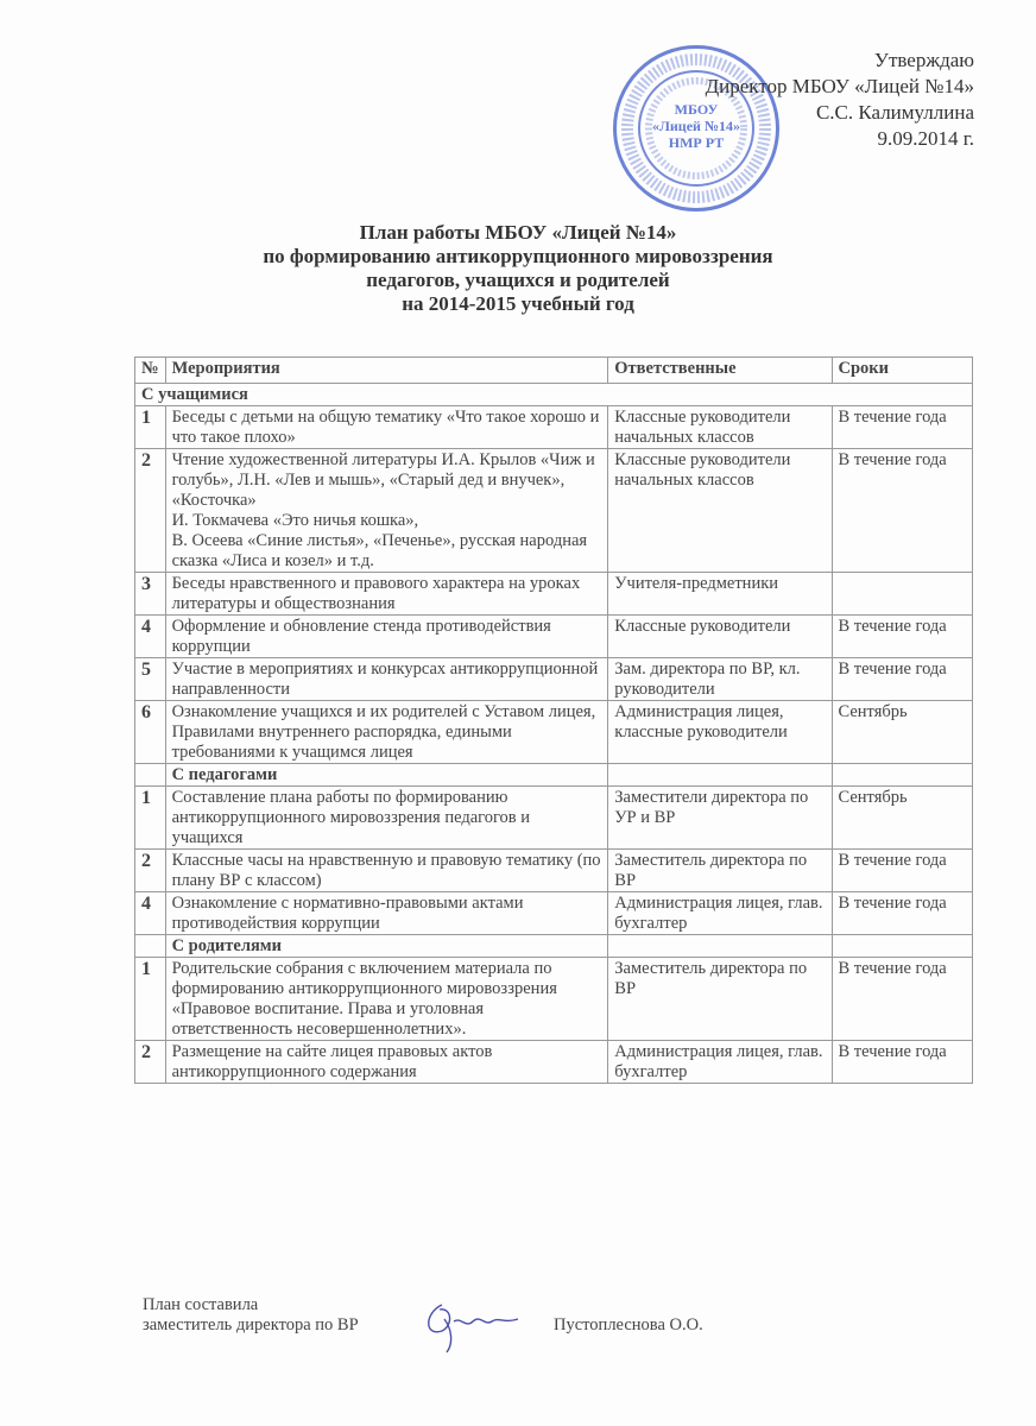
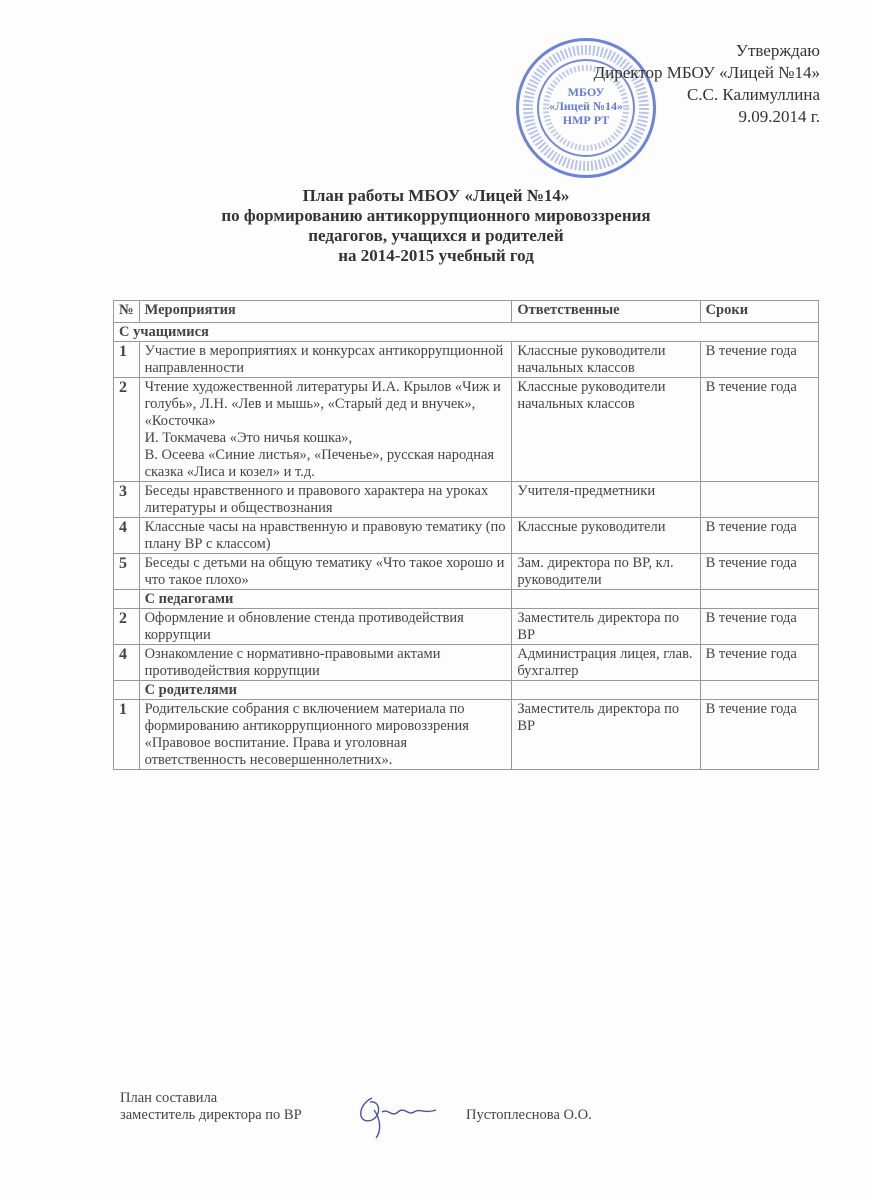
  МБОУ
  «Лицей №14»
  НМР РТ
  Утверждаю
  Директор МБОУ «Лицей №14»
  С.С. Калимуллина
  9.09.2014 г.
  План работы МБОУ «Лицей №14»
  по формированию антикоррупционного мировоззрения
  педагогов, учащихся и родителей
  на 2014-2015 учебный год
  №	Мероприятия	Ответственные	Сроки
  С учащимися
- 1	Беседы с детьми на общую тематику «Что такое хорошо и что такое плохо»	Классные руководители начальных классов	В течение года
+ 1	Участие в мероприятиях и конкурсах антикоррупционной направленности	Классные руководители начальных классов	В течение года
  2	Чтение художественной литературы И.А. Крылов «Чиж и голубь», Л.Н. «Лев и мышь», «Старый дед и внучек», «Косточка» И. Токмачева «Это ничья кошка», В. Осеева «Синие листья», «Печенье», русская народная сказка «Лиса и козел» и т.д.	Классные руководители начальных классов	В течение года
  3	Беседы нравственного и правового характера на уроках литературы и обществознания	Учителя-предметники
- 4	Оформление и обновление стенда противодействия коррупции	Классные руководители	В течение года
+ 4	Классные часы на нравственную и правовую тематику (по плану ВР с классом)	Классные руководители	В течение года
- 5	Участие в мероприятиях и конкурсах антикоррупционной направленности	Зам. директора по ВР, кл. руководители	В течение года
+ 5	Беседы с детьми на общую тематику «Что такое хорошо и что такое плохо»	Зам. директора по ВР, кл. руководители	В течение года
- 6	Ознакомление учащихся и их родителей с Уставом лицея, Правилами внутреннего распорядка, едиными требованиями к учащимся лицея	Администрация лицея, классные руководители	Сентябрь
  	С педагогами
- 1	Составление плана работы по формированию антикоррупционного мировоззрения педагогов и учащихся	Заместители директора по УР и ВР	Сентябрь
- 2	Классные часы на нравственную и правовую тематику (по плану ВР с классом)	Заместитель директора по ВР	В течение года
+ 2	Оформление и обновление стенда противодействия коррупции	Заместитель директора по ВР	В течение года
  4	Ознакомление с нормативно-правовыми актами противодействия коррупции	Администрация лицея, глав. бухгалтер	В течение года
  	С родителями
  1	Родительские собрания с включением материала по формированию антикоррупционного мировоззрения «Правовое воспитание. Права и уголовная ответственность несовершеннолетних».	Заместитель директора по ВР	В течение года
- 2	Размещение на сайте лицея правовых актов антикоррупционного содержания	Администрация лицея, глав. бухгалтер	В течение года
  План составила
  заместитель директора по ВР
  Пустоплеснова О.О.
